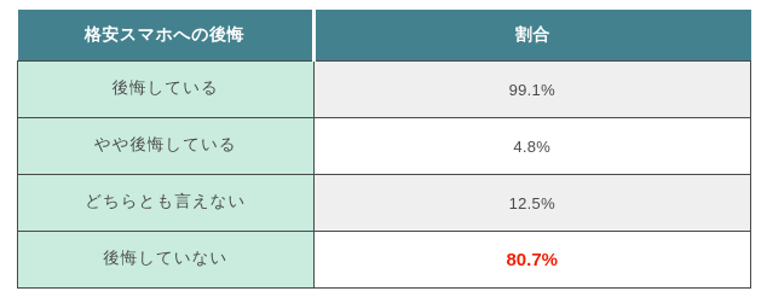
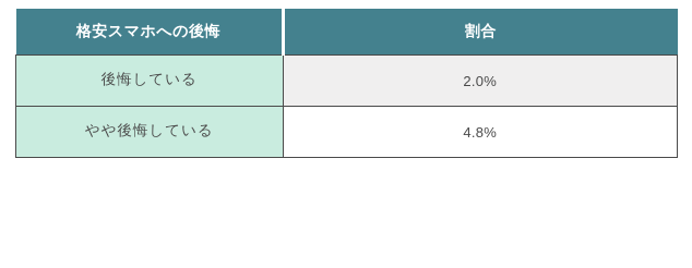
  格安スマホへの後悔	割合
- 後悔している	99.1%
+ 後悔している	2.0%
  やや後悔している	4.8%
- どちらとも言えない	12.5%
- 後悔していない	80.7%
